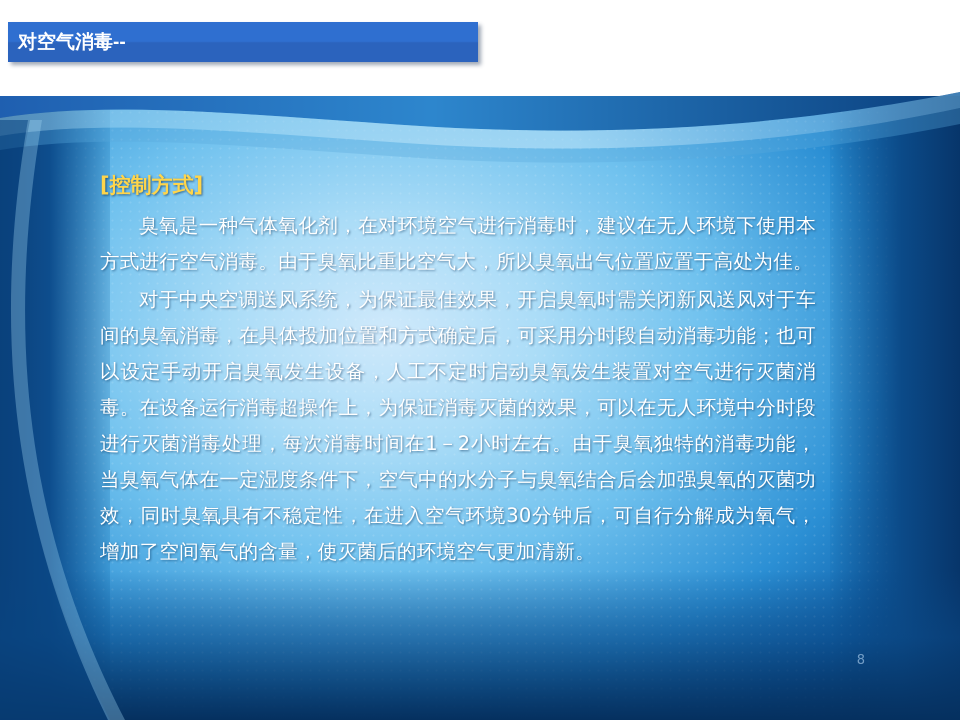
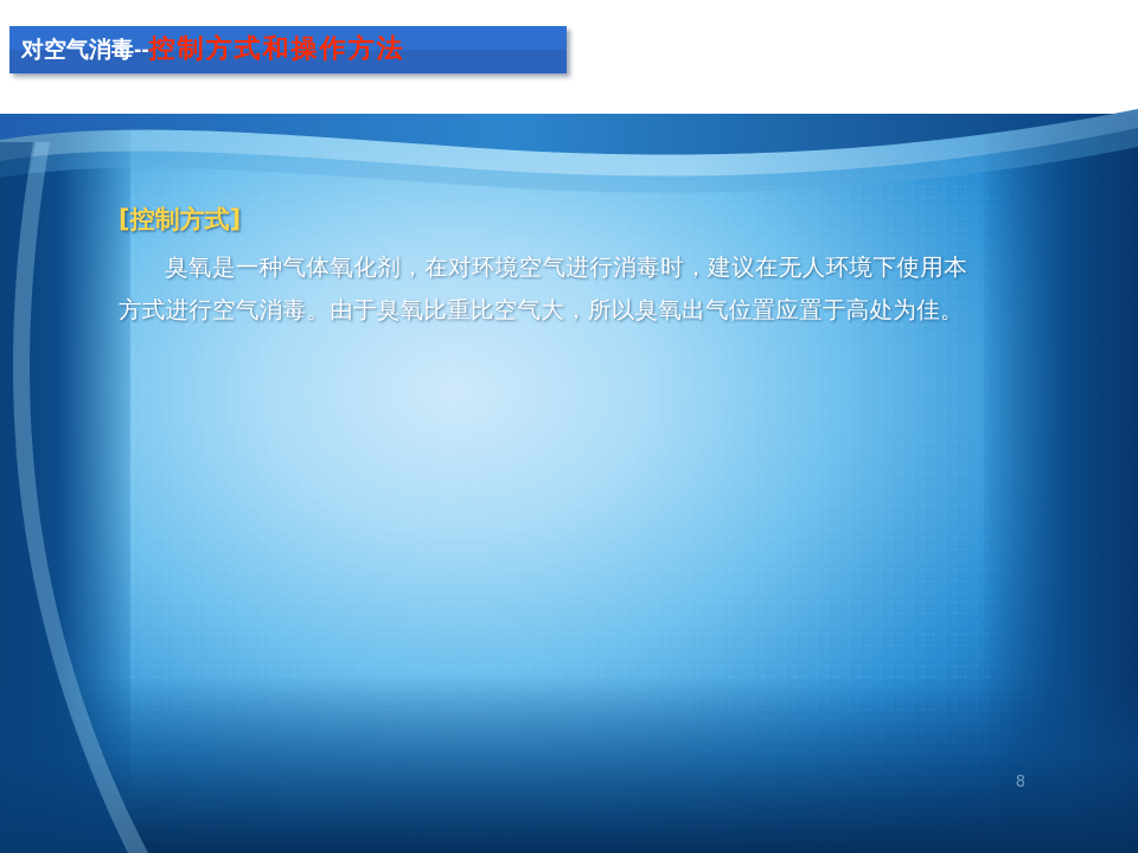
  对空气消毒--
+ 控制方式和操作方法
  [控制方式]
  臭氧是一种气体氧化剂，在对环境空气进行消毒时，建议在无人环境下使用本方式进行空气消毒。由于臭氧比重比空气大，所以臭氧出气位置应置于高处为佳。
- 对于中央空调送风系统，为保证最佳效果，开启臭氧时需关闭新风送风对于车间的臭氧消毒，在具体投加位置和方式确定后，可采用分时段自动消毒功能；也可以设定手动开启臭氧发生设备，人工不定时启动臭氧发生装置对空气进行灭菌消毒。在设备运行消毒超操作上，为保证消毒灭菌的效果，可以在无人环境中分时段进行灭菌消毒处理，每次消毒时间在1－2小时左右。由于臭氧独特的消毒功能，当臭氧气体在一定湿度条件下，空气中的水分子与臭氧结合后会加强臭氧的灭菌功效，同时臭氧具有不稳定性，在进入空气环境30分钟后，可自行分解成为氧气，增加了空间氧气的含量，使灭菌后的环境空气更加清新。
  8
